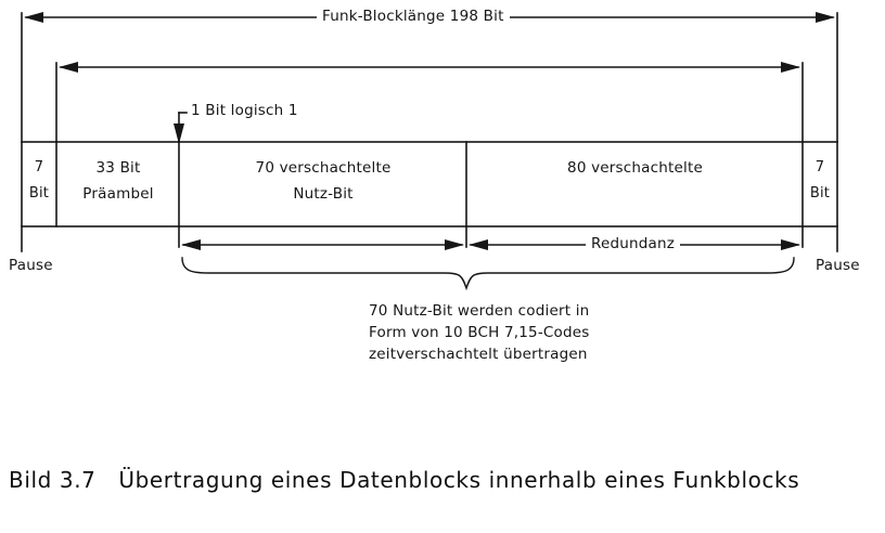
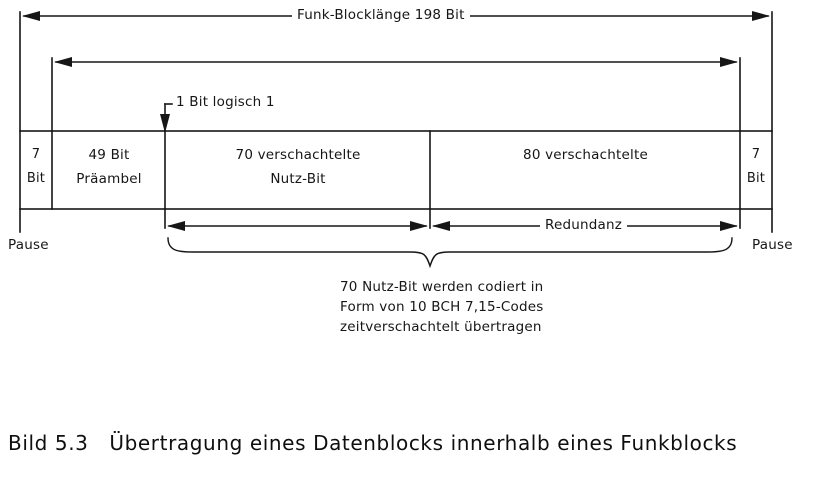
  Funk-Blocklänge 198 Bit
  1 Bit logisch 1
  7
  Bit
- 33 Bit
+ 49 Bit
  Präambel
  70 verschachtelte
  Nutz-Bit
  80 verschachtelte
  7
  Bit
  Redundanz
  Pause
  Pause
  70 Nutz-Bit werden codiert in
  Form von 10 BCH 7,15-Codes
  zeitverschachtelt übertragen
- Bild 3.7 Übertragung eines Datenblocks innerhalb eines Funkblocks
+ Bild 5.3 Übertragung eines Datenblocks innerhalb eines Funkblocks
